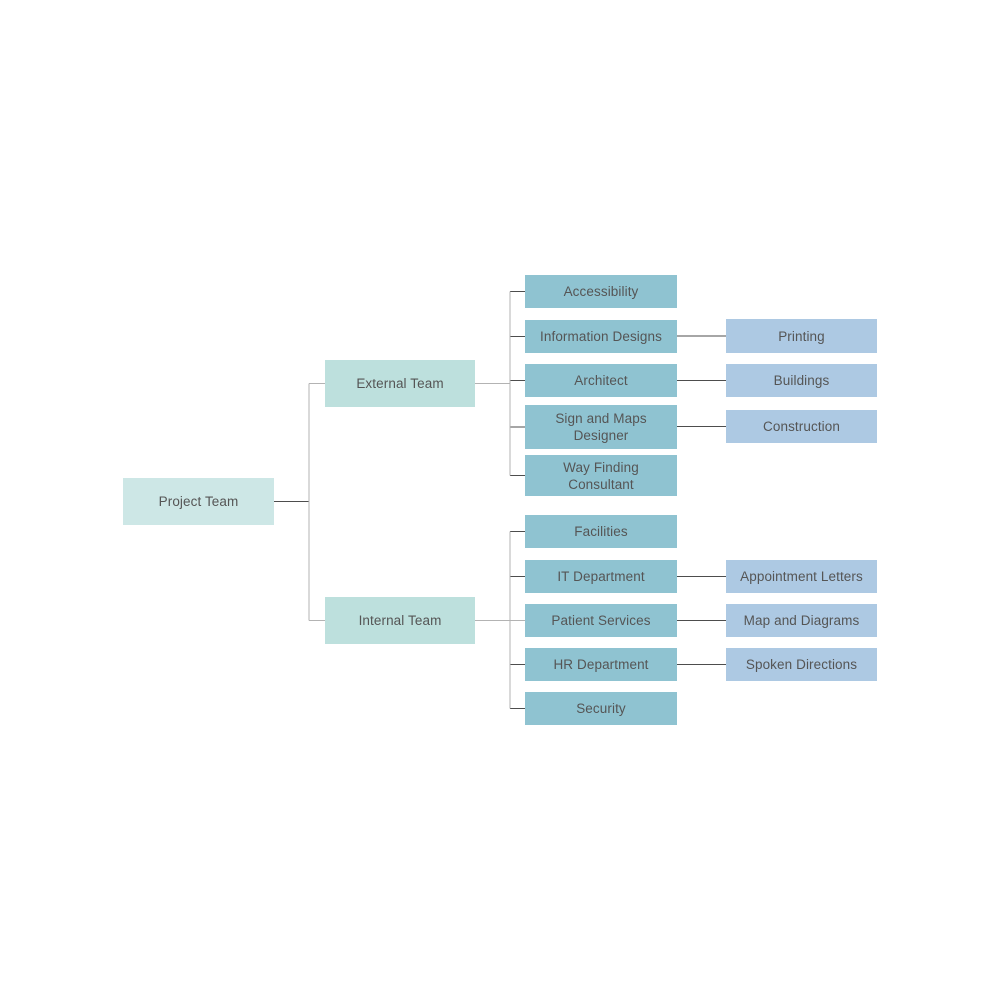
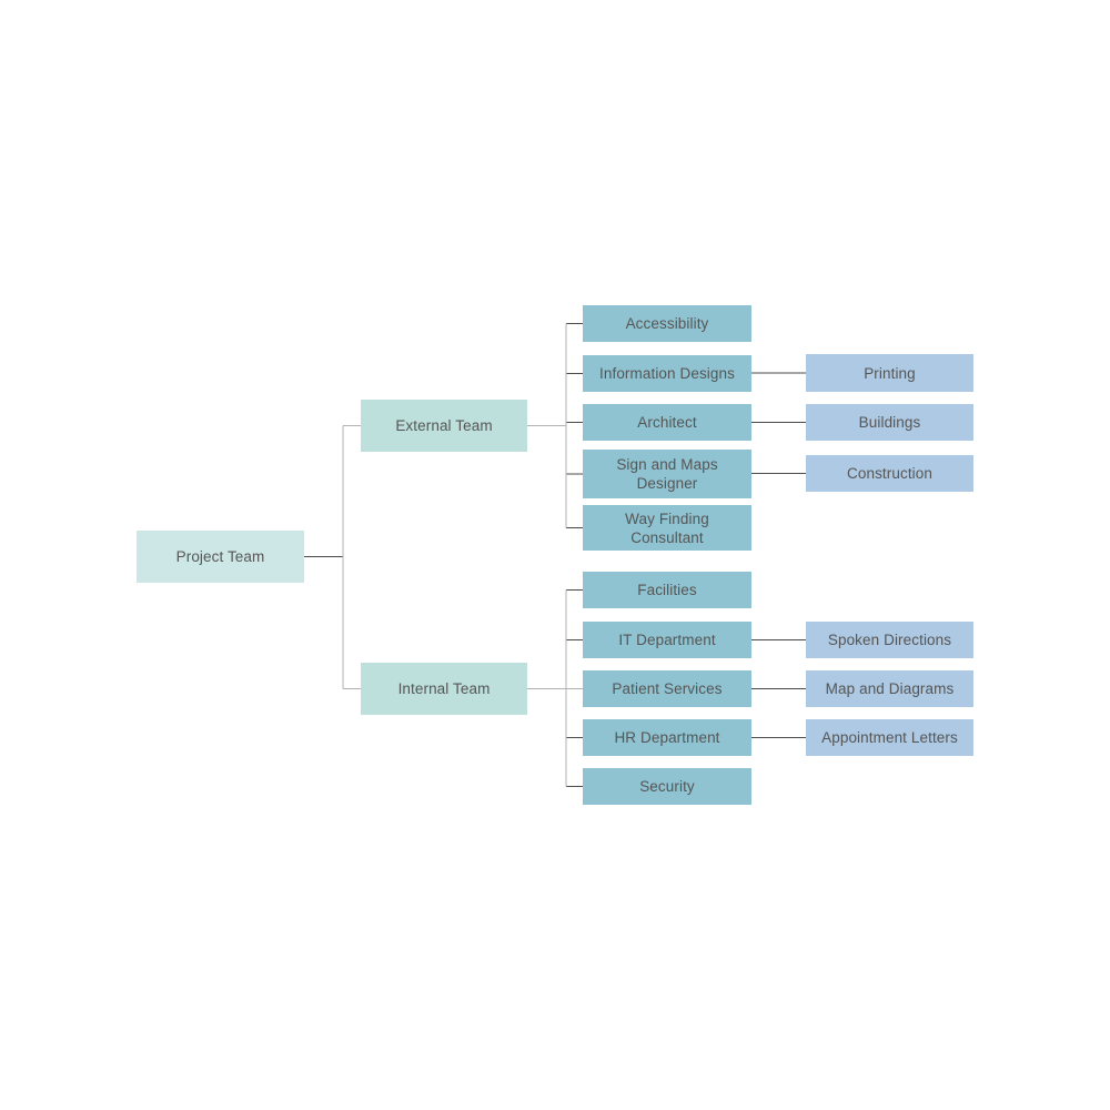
  Project Team
  External Team
  Accessibility
  Information Designs
  Printing
  Architect
  Buildings
  Sign and Maps
  Designer
  Construction
  Way Finding
  Consultant
  Internal Team
  Facilities
  IT Department
- Appointment Letters
+ Spoken Directions
  Patient Services
  Map and Diagrams
  HR Department
- Spoken Directions
+ Appointment Letters
  Security
